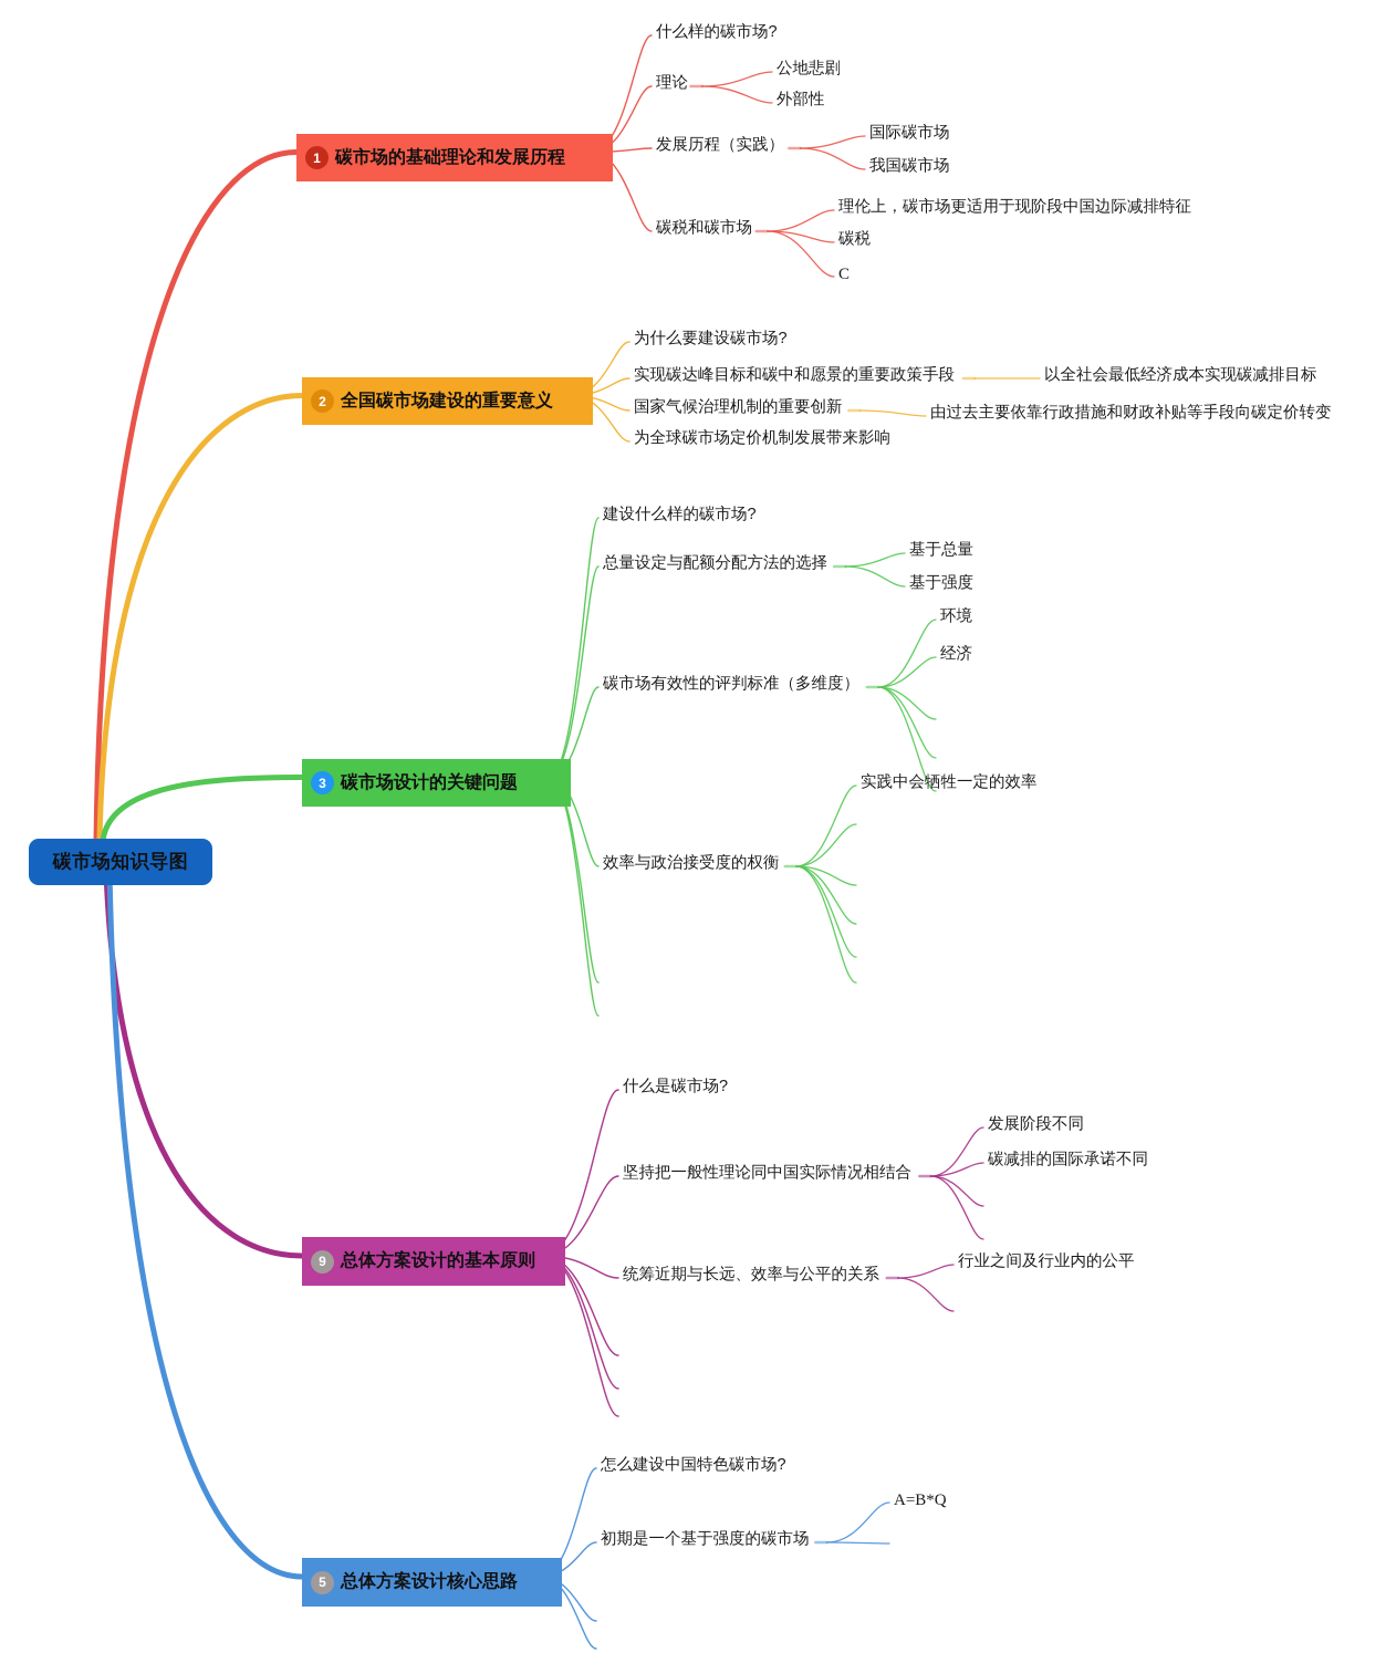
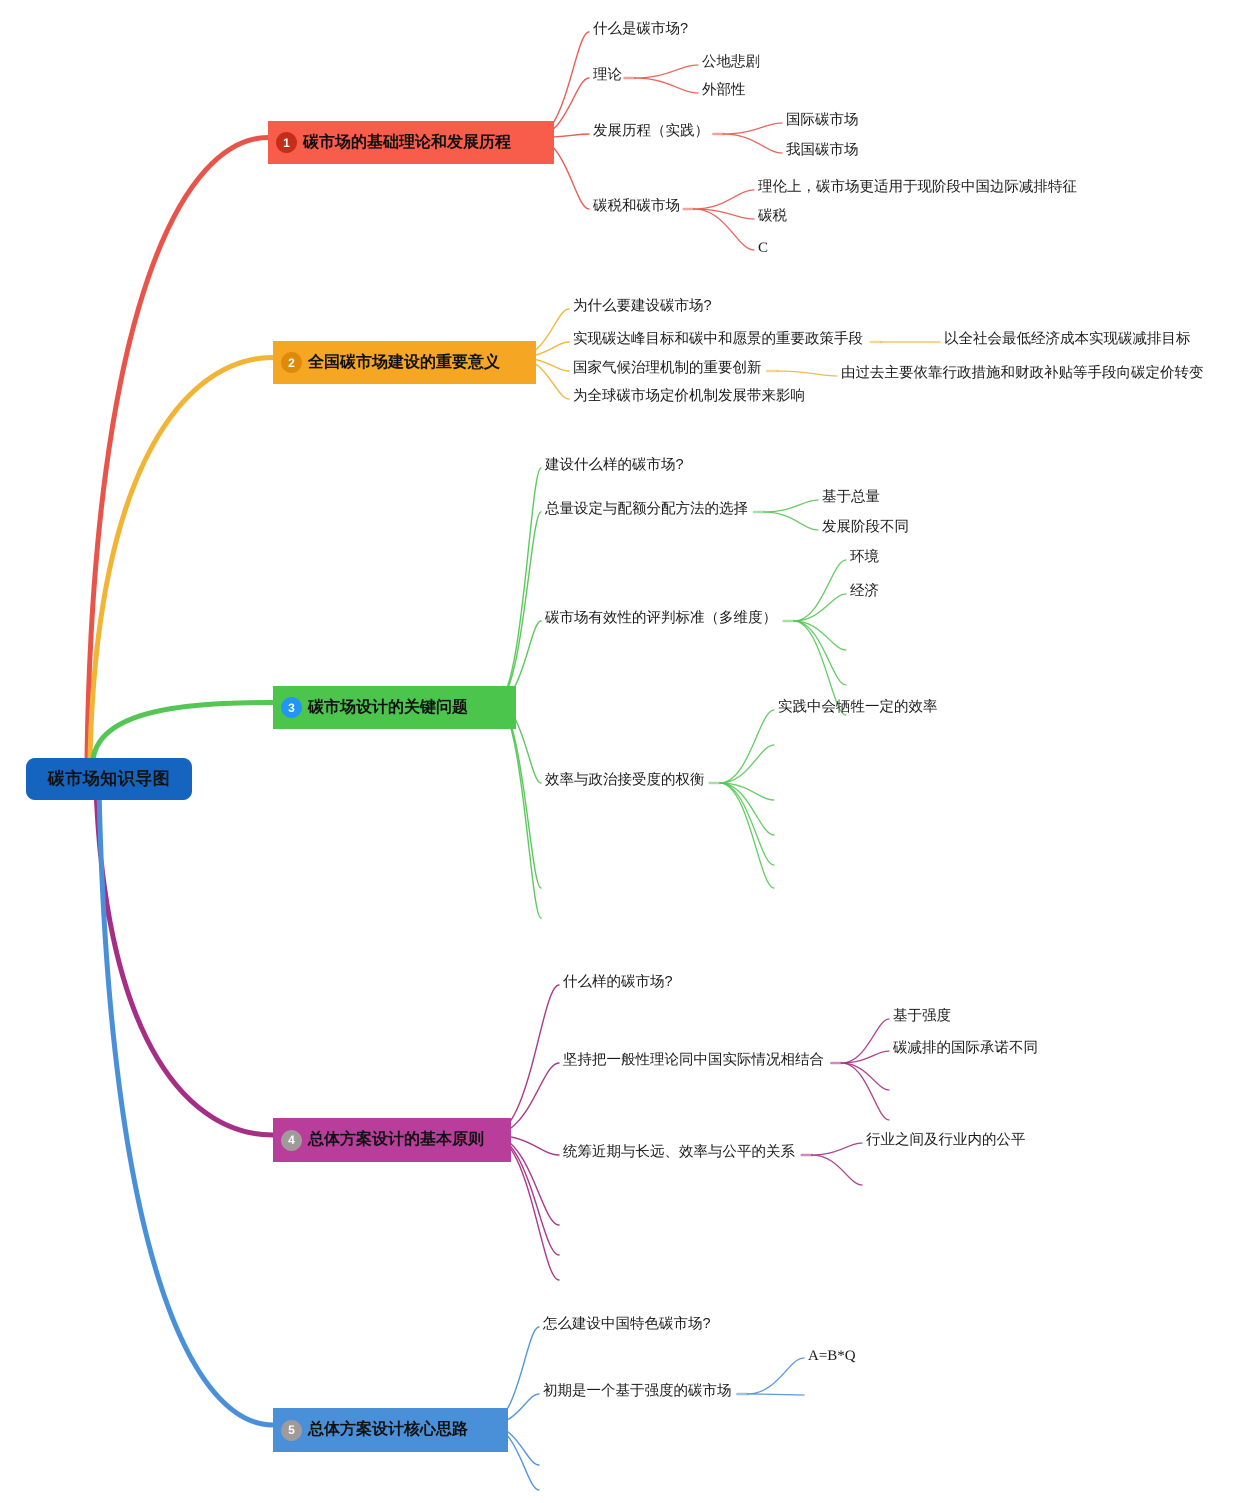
  碳市场知识导图
  1
  碳市场的基础理论和发展历程
  2
  全国碳市场建设的重要意义
  3
  碳市场设计的关键问题
- 9
+ 4
  总体方案设计的基本原则
  5
  总体方案设计核心思路
- 什么样的碳市场?
+ 什么是碳市场?
  理论
  公地悲剧
  外部性
  发展历程（实践）
  国际碳市场
  我国碳市场
  碳税和碳市场
  理伦上，碳市场更适用于现阶段中国边际减排特征
  碳税
  C
  为什么要建设碳市场?
  实现碳达峰目标和碳中和愿景的重要政策手段
  以全社会最低经济成本实现碳减排目标
  国家气候治理机制的重要创新
  由过去主要依靠行政措施和财政补贴等手段向碳定价转变
  为全球碳市场定价机制发展带来影响
  建设什么样的碳市场?
  总量设定与配额分配方法的选择
  基于总量
- 基于强度
+ 发展阶段不同
  碳市场有效性的评判标准（多维度）
  环境
  经济
  效率与政治接受度的权衡
  实践中会牺牲一定的效率
- 什么是碳市场?
+ 什么样的碳市场?
  坚持把一般性理论同中国实际情况相结合
- 发展阶段不同
+ 基于强度
  碳减排的国际承诺不同
  统筹近期与长远、效率与公平的关系
  行业之间及行业内的公平
  怎么建设中国特色碳市场?
  初期是一个基于强度的碳市场
  A=B*Q
